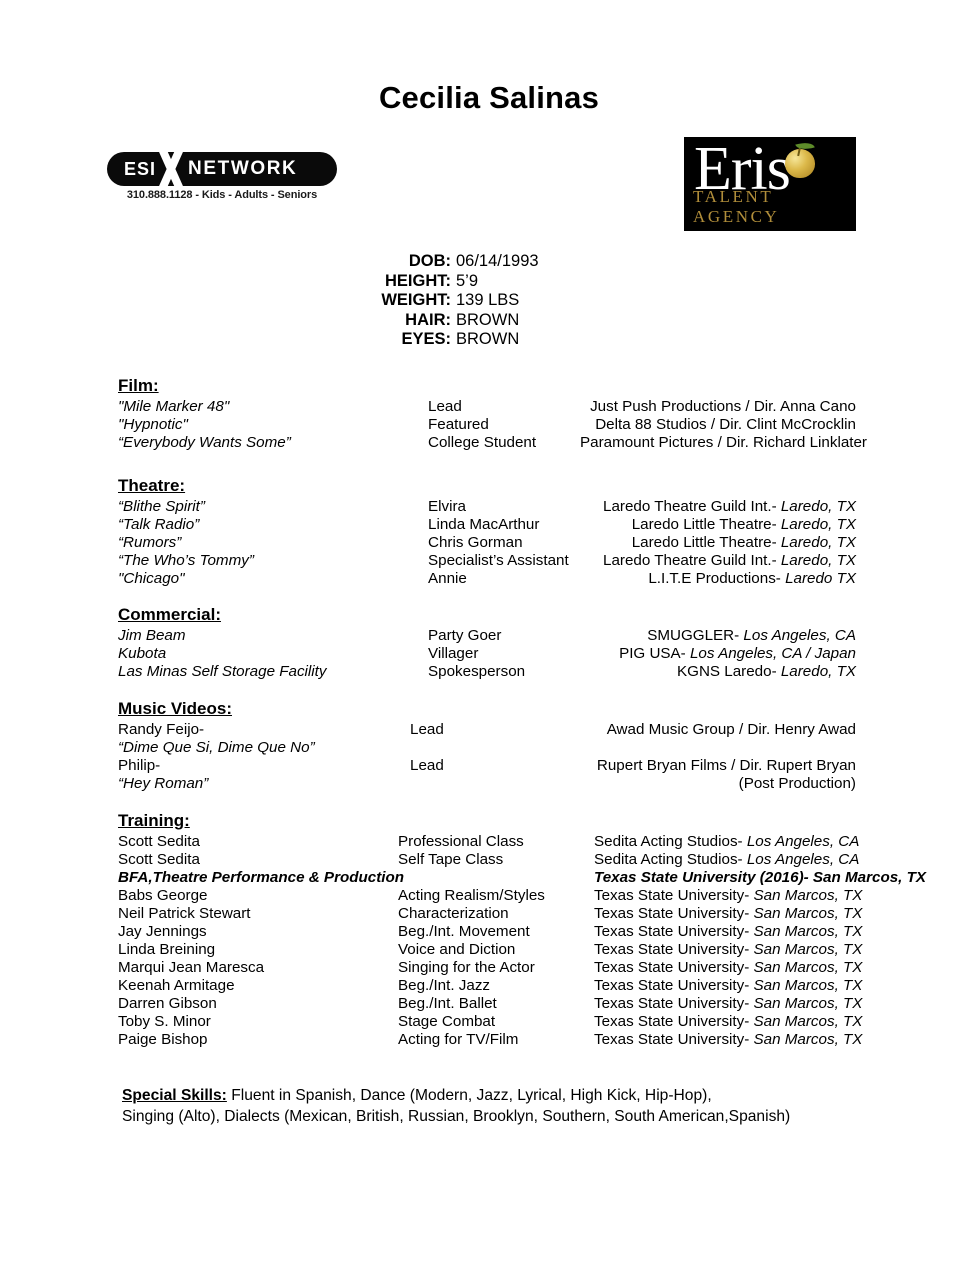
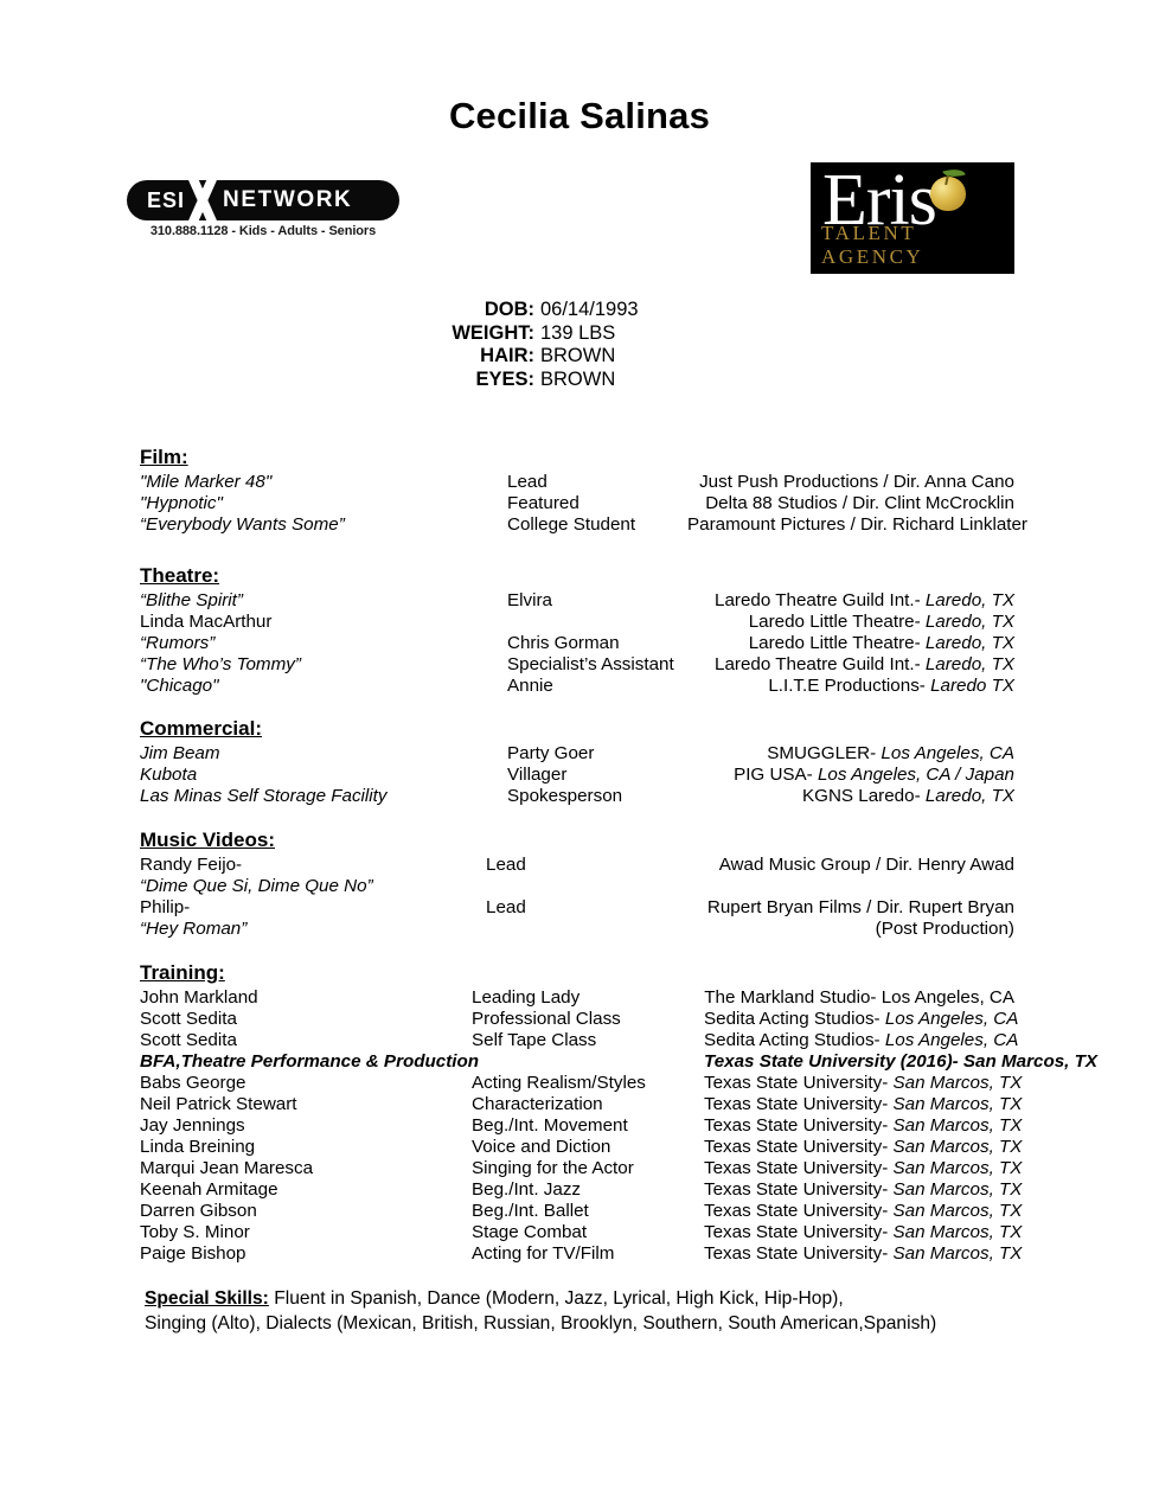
  Cecilia Salinas
  ESI
  NETWORK
  310.888.1128 - Kids - Adults - Seniors
  Eris
  TALENT AGENCY
  DOB: 06/14/1993
- HEIGHT: 5’9
  WEIGHT: 139 LBS
  HAIR: BROWN
  EYES: BROWN
  Film:
  "Mile Marker 48"
  Lead
  Just Push Productions / Dir. Anna Cano
  "Hypnotic"
  Featured
  Delta 88 Studios / Dir. Clint McCrocklin
  “Everybody Wants Some”
  College Student
  Paramount Pictures / Dir. Richard Linklater
  Theatre:
  “Blithe Spirit”
  Elvira
  Laredo Theatre Guild Int.- Laredo, TX
- “Talk Radio”
  Linda MacArthur
  Laredo Little Theatre- Laredo, TX
  “Rumors”
  Chris Gorman
  Laredo Little Theatre- Laredo, TX
  “The Who’s Tommy”
  Specialist’s Assistant
  Laredo Theatre Guild Int.- Laredo, TX
  "Chicago"
  Annie
  L.I.T.E Productions- Laredo TX
  Commercial:
  Jim Beam
  Party Goer
  SMUGGLER- Los Angeles, CA
  Kubota
  Villager
  PIG USA- Los Angeles, CA / Japan
  Las Minas Self Storage Facility
  Spokesperson
  KGNS Laredo- Laredo, TX
  Music Videos:
  Randy Feijo-
  Lead
  Awad Music Group / Dir. Henry Awad
  “Dime Que Si, Dime Que No”
  Philip-
  Lead
  Rupert Bryan Films / Dir. Rupert Bryan
  “Hey Roman”
  (Post Production)
  Training:
+ John Markland
+ Leading Lady
+ The Markland Studio- Los Angeles, CA
  Scott Sedita
  Professional Class
  Sedita Acting Studios- Los Angeles, CA
  Scott Sedita
  Self Tape Class
  Sedita Acting Studios- Los Angeles, CA
  BFA,Theatre Performance & Productio
  Texas State University (2016)- San Marcos, TX
  Babs George
  Acting Realism/Styles
  Texas State University- San Marcos, TX
  Neil Patrick Stewart
  Characterization
  Texas State University- San Marcos, TX
  Jay Jennings
  Beg./Int. Movement
  Texas State University- San Marcos, TX
  Linda Breining
  Voice and Diction
  Texas State University- San Marcos, TX
  Marqui Jean Maresca
  Singing for the Actor
  Texas State University- San Marcos, TX
  Keenah Armitage
  Beg./Int. Jazz
  Texas State University- San Marcos, TX
  Darren Gibson
  Beg./Int. Ballet
  Texas State University- San Marcos, TX
  Toby S. Minor
  Stage Combat
  Texas State University- San Marcos, TX
  Paige Bishop
  Acting for TV/Film
  Texas State University- San Marcos, TX
  Special Skills: Fluent in Spanish, Dance (Modern, Jazz, Lyrical, High Kick, Hip-Hop),
  Singing (Alto), Dialects (Mexican, British, Russian, Brooklyn, Southern, South American,Spanish)
